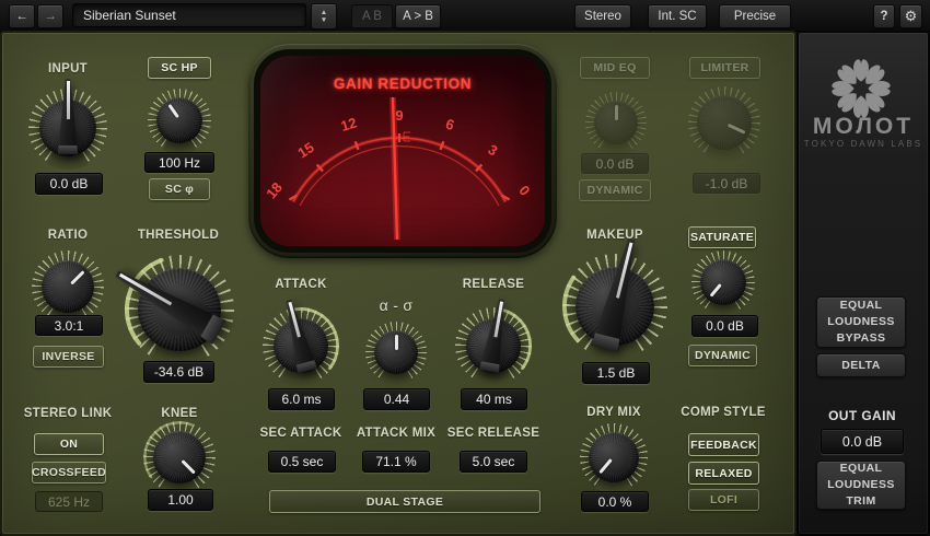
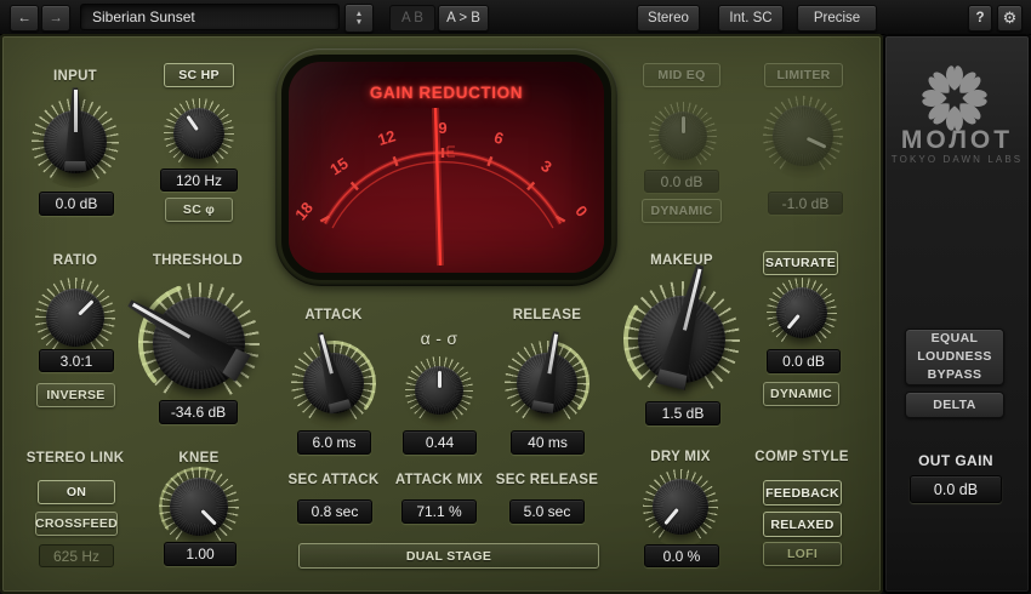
  ←
  →
  Siberian Sunset
  A B
  A > B
  Stereo
  Int. SC
  Precise
  ?
  ⚙
  INPUT
  RATIO
  THRESHOLD
  STEREO LINK
  KNEE
  ATTACK
  α - σ
  RELEASE
  SEC ATTACK
  ATTACK MIX
  SEC RELEASE
  MAKEUP
  DRY MIX
  COMP STYLE
  0.0 dB
  SC HP
- 100 Hz
+ 120 Hz
  SC φ
  3.0:1
  INVERSE
  -34.6 dB
  ON
  CROSSFEED
  625 Hz
  1.00
  6.0 ms
  0.44
  40 ms
- 0.5 sec
+ 0.8 sec
  71.1 %
  5.0 sec
  DUAL STAGE
  MID EQ
  0.0 dB
  DYNAMIC
  LIMITER
  -1.0 dB
  1.5 dB
  SATURATE
  0.0 dB
  DYNAMIC
  0.0 %
  FEEDBACK
  RELAXED
  LOFI
  МОЛОТ
  TOKYO DAWN LABS
  EQUAL LOUDNESS BYPASS
  DELTA
  OUT GAIN
  0.0 dB
- EQUAL LOUDNESS TRIM
